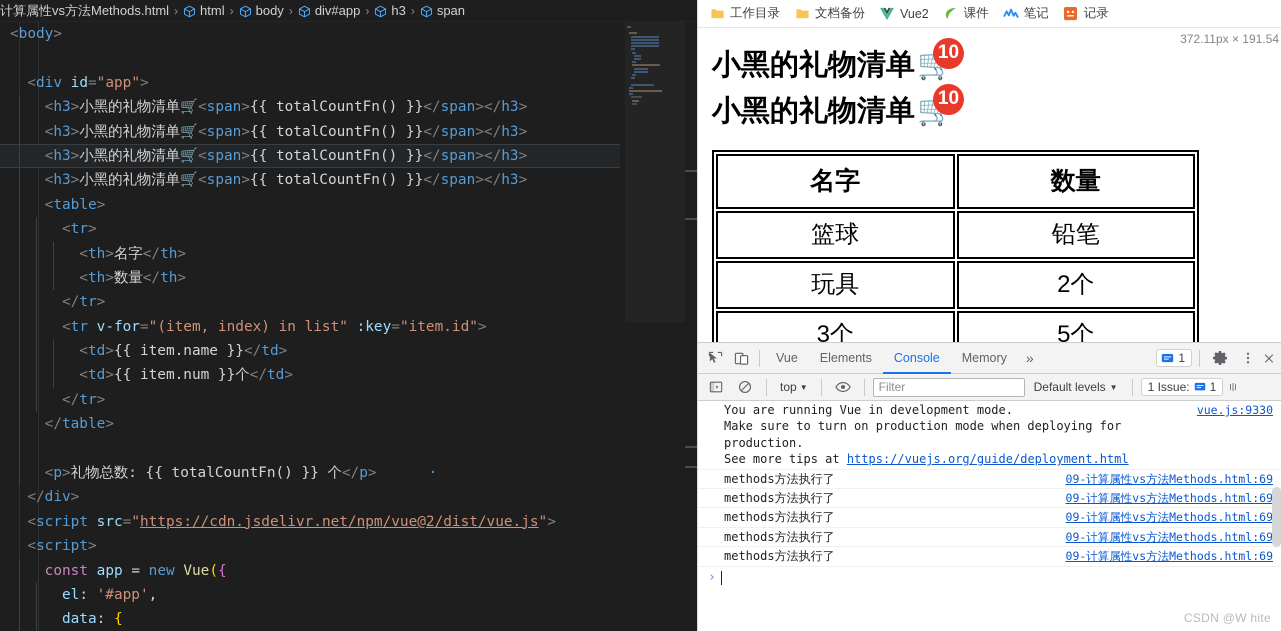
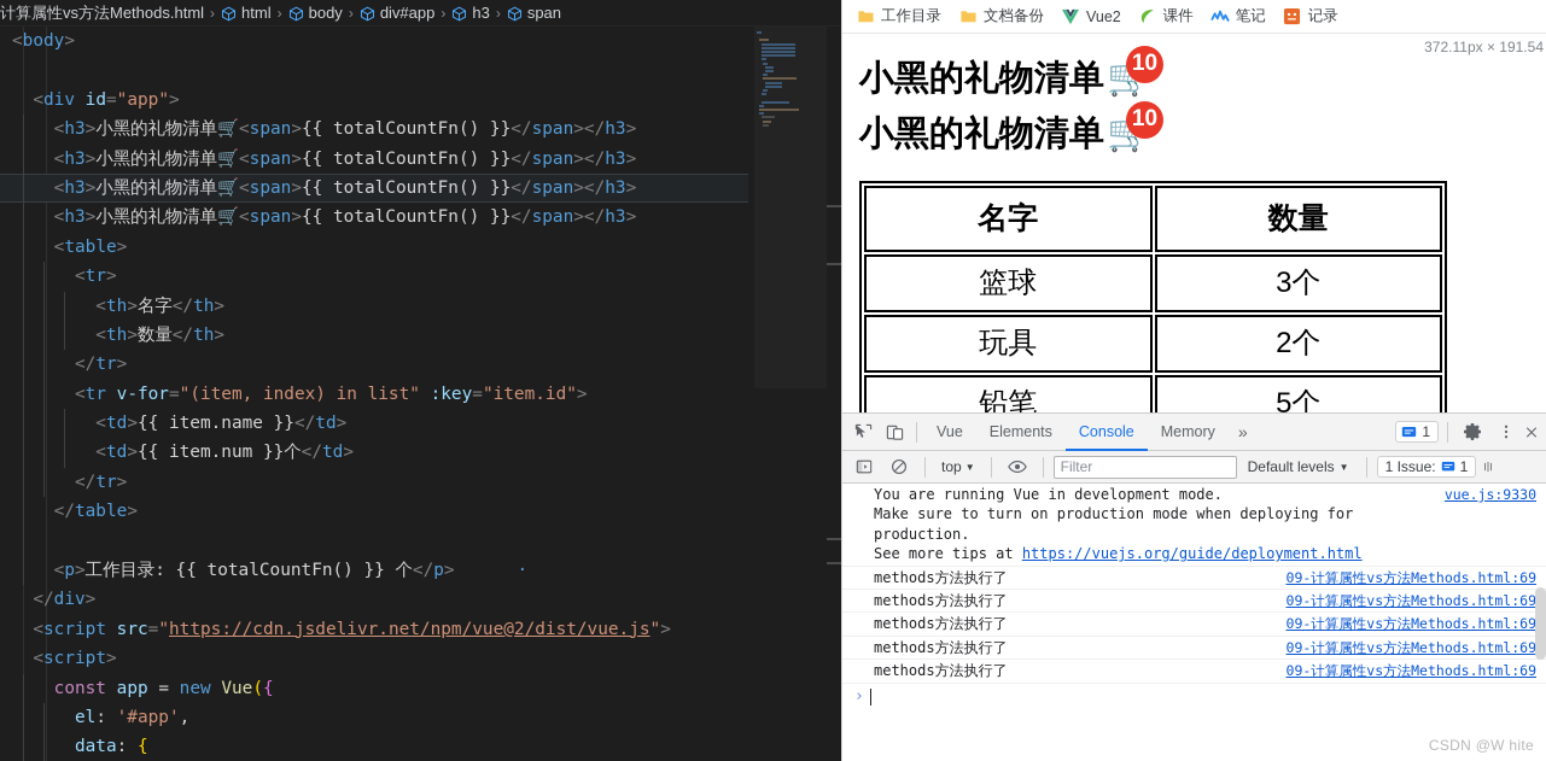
  计算属性vs方法Methods.html
  ›
  html
  ›
  body
  ›
  div#app
  ›
  h3
  ›
  span
  <body>
  <div id="app">
  <h3>小黑的礼物清单🛒<span>{{ totalCountFn() }}</span></h3>
  <h3>小黑的礼物清单🛒<span>{{ totalCountFn() }}</span></h3>
  <h3>小黑的礼物清单🛒<span>{{ totalCountFn() }}</span></h3>
  <h3>小黑的礼物清单🛒<span>{{ totalCountFn() }}</span></h3>
  <table>
  <tr>
  <th>名字</th>
  <th>数量</th>
  </tr>
  <tr v-for="(item, index) in list" :key="item.id">
  <td>{{ item.name }}</td>
  <td>{{ item.num }}个</td>
  </tr>
  </table>
- <p>礼物总数: {{ totalCountFn() }} 个</p> ·
+ <p>工作目录: {{ totalCountFn() }} 个</p> ·
  </div>
  <script src="https://cdn.jsdelivr.net/npm/vue@2/dist/vue.js">
  <script>
  const app = new Vue({
  el: '#app',
  data: {
  工作目录
  文档备份
  Vue2
  课件
  笔记
  记录
  372.11px × 191.54
  小黑的礼物清单
  🛒
  10
  小黑的礼物清单
  🛒
  10
  名字	数量
- 篮球	铅笔
+ 篮球	3个
  玩具	2个
- 3个	5个
+ 铅笔	5个
  Vue
  Elements
  Console
  Memory
  »
  1
  top
  ▼
  Filter
  Default levels
  ▼
  1 Issue:
  1
  You are running Vue in development mode.
  Make sure to turn on production mode when deploying for production.
  See more tips at https://vuejs.org/guide/deployment.html
  vue.js:9330
  methods方法执行了
  09-计算属性vs方法Methods.html:69
  methods方法执行了
  09-计算属性vs方法Methods.html:69
  methods方法执行了
  09-计算属性vs方法Methods.html:69
  methods方法执行了
  09-计算属性vs方法Methods.html:69
  methods方法执行了
  09-计算属性vs方法Methods.html:69
  ›
  CSDN @W hite
